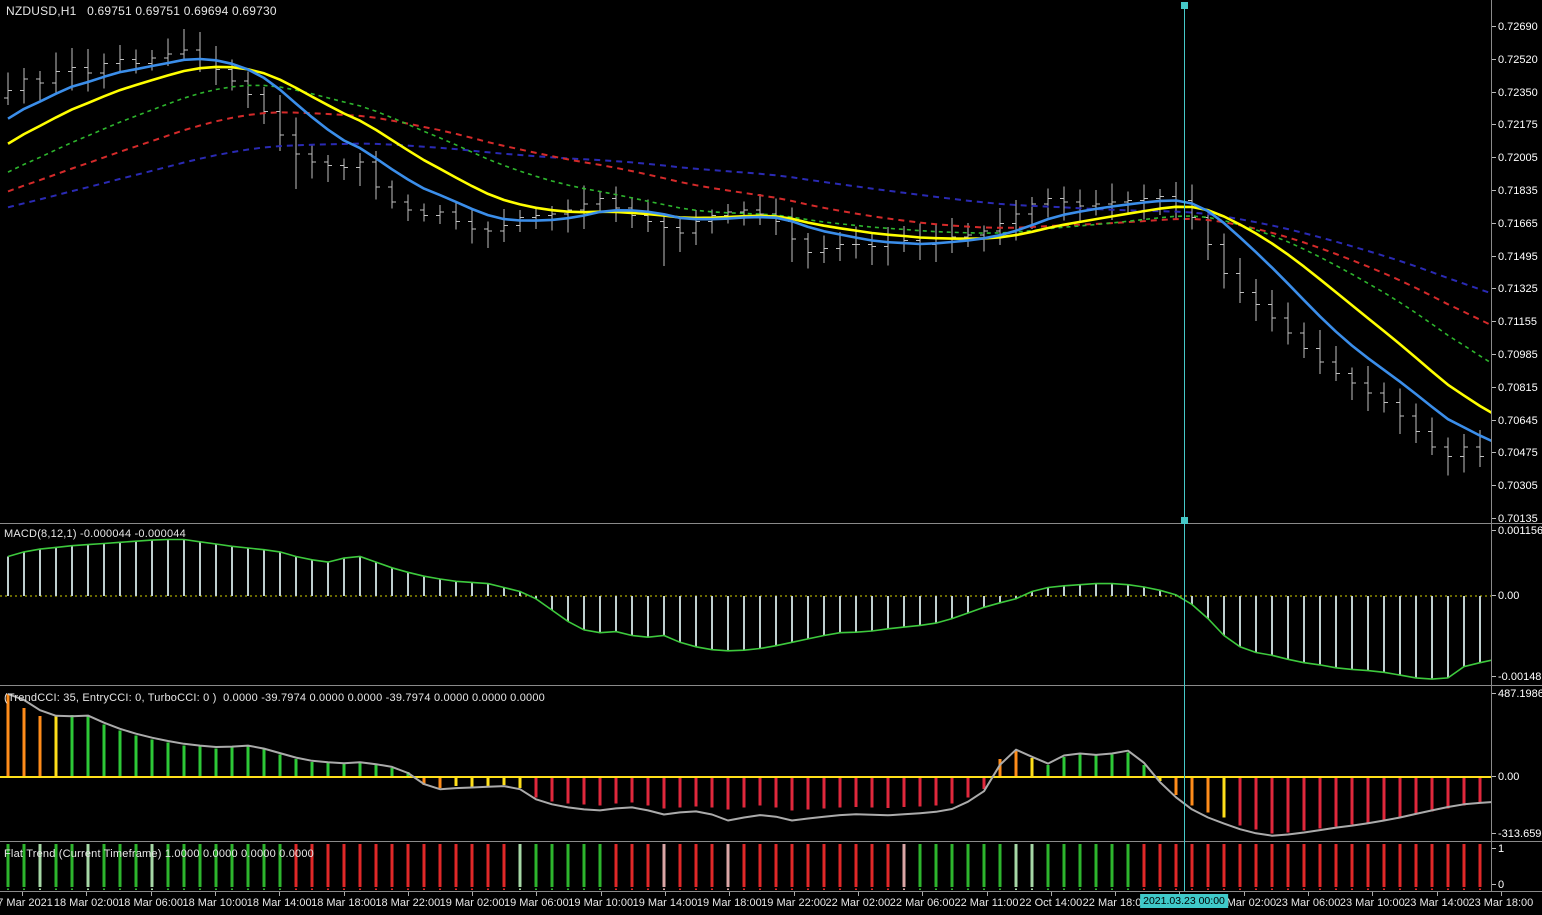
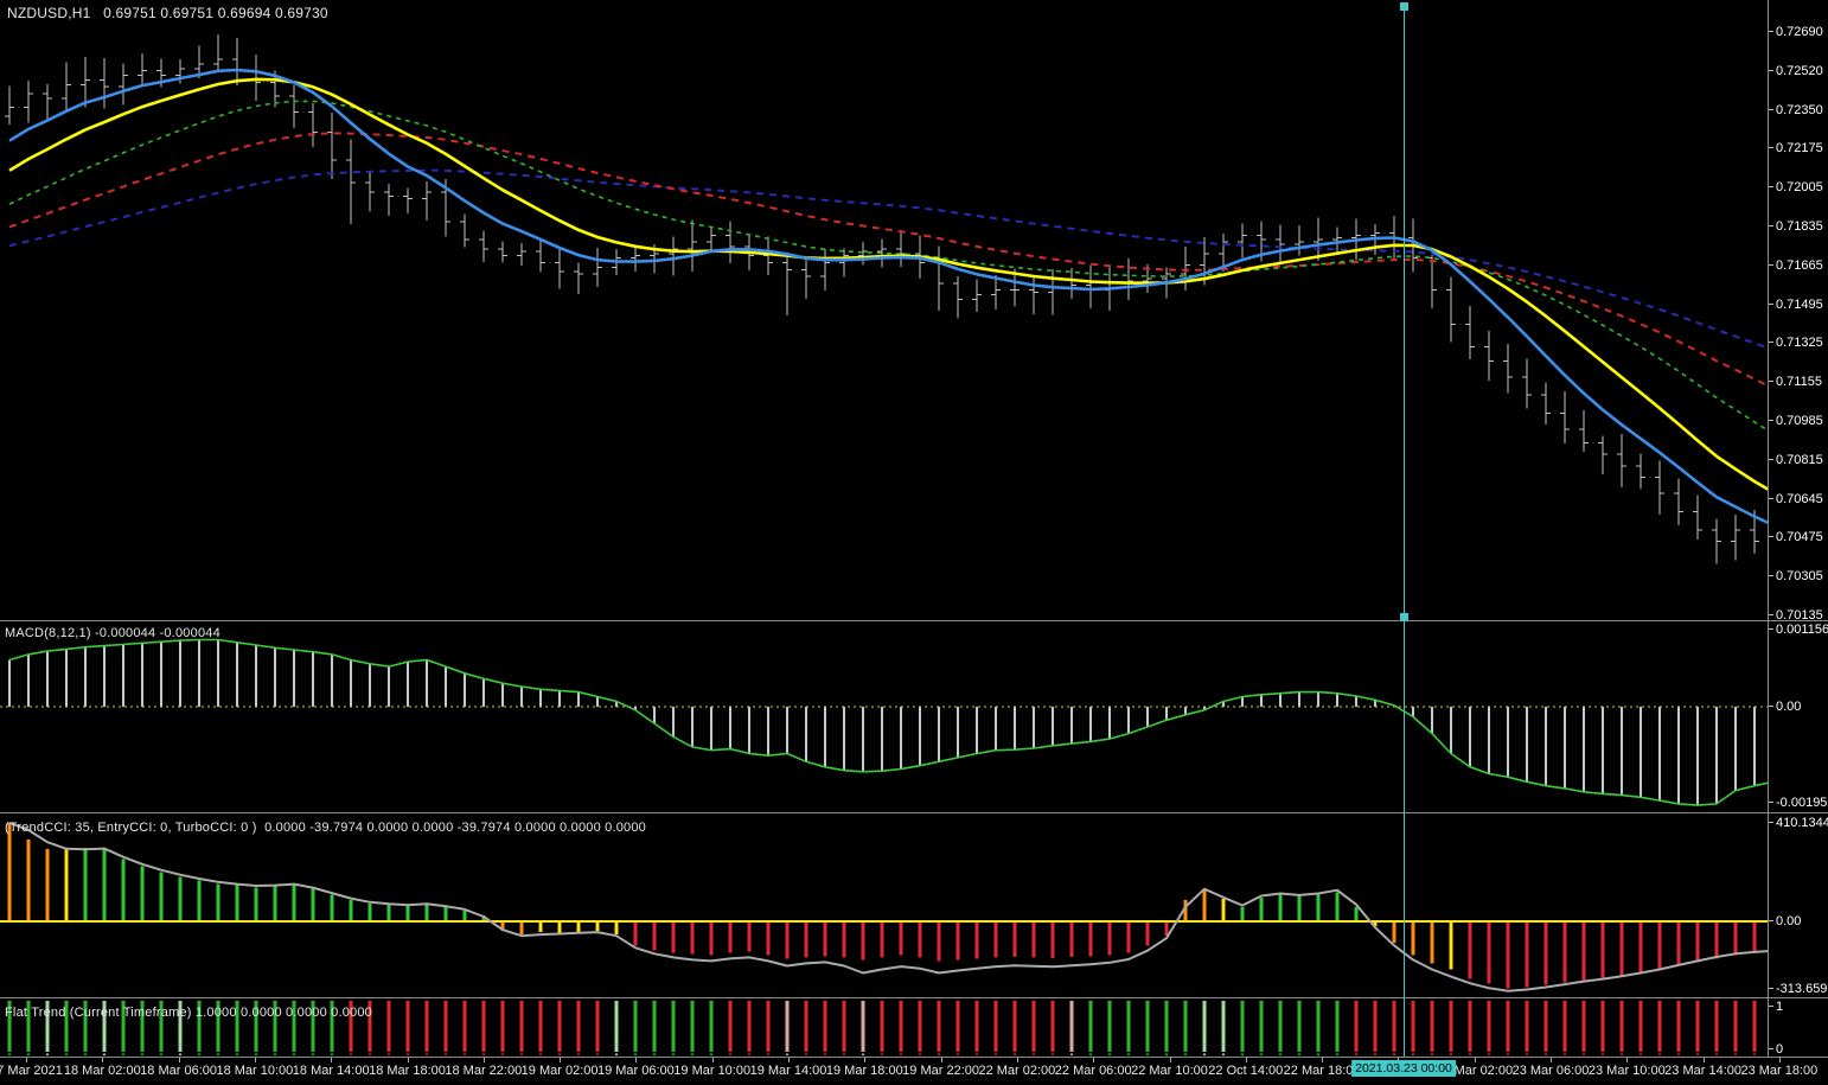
  NZDUSD,H1 0.69751 0.69751 0.69694 0.69730
  MACD(8,12,1) -0.000044 -0.000044
  (TrendCCI: 35, EntryCCI: 0, TurboCCI: 0 ) 0.0000 -39.7974 0.0000 0.0000 -39.7974 0.0000 0.0000 0.0000
  Flat Trend (Current Timeframe) 1.0000 0.0000 0.0000 0.0000
  0.72690
  0.72520
  0.72350
  0.72175
  0.72005
  0.71835
  0.71665
  0.71495
  0.71325
  0.71155
  0.70985
  0.70815
  0.70645
  0.70475
  0.70305
  0.70135
  0.001156
  0.00
- -0.00148
+ -0.00195
- 487.1986
+ 410.1344
  0.00
  -313.659
  1
  0
  7 Mar 2021
  18 Mar 02:00
  18 Mar 06:00
  18 Mar 10:00
  18 Mar 14:00
  18 Mar 18:00
  18 Mar 22:00
  19 Mar 02:00
  19 Mar 06:00
  19 Mar 10:00
  19 Mar 14:00
  19 Mar 18:00
  19 Mar 22:00
  22 Mar 02:00
  22 Mar 06:00
- 22 Mar 11:00
+ 22 Mar 10:00
  22 Oct 14:00
  22 Mar 18:0
  Mar 02:00
  23 Mar 06:00
  23 Mar 10:00
  23 Mar 14:00
  23 Mar 18:00
  2021.03.23 00:00
